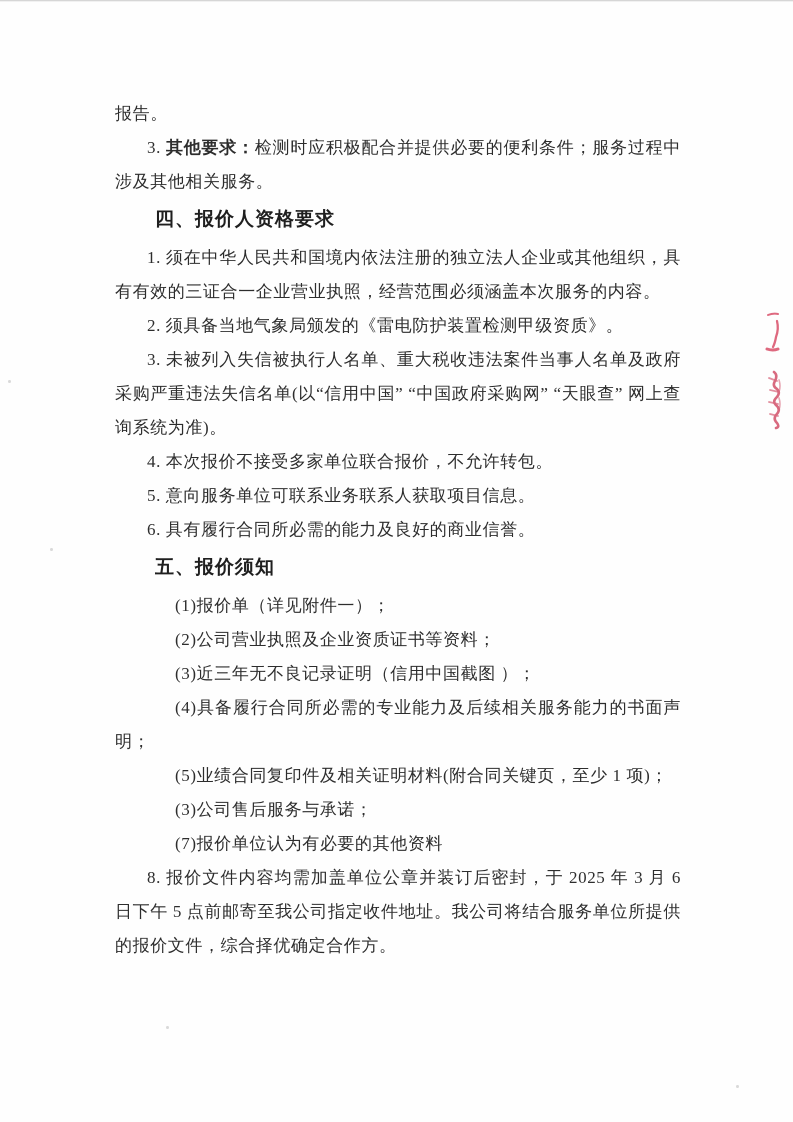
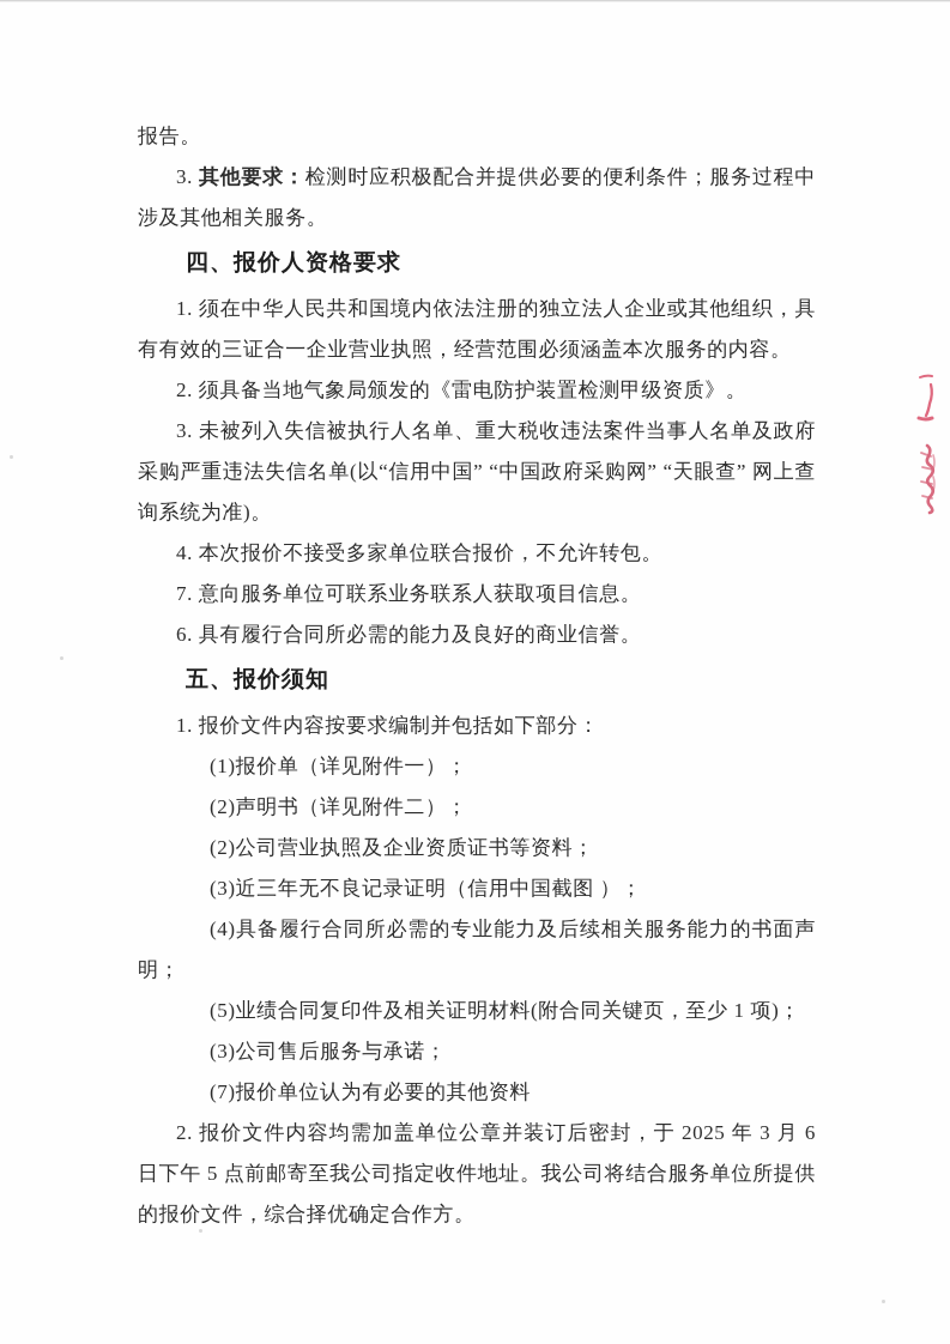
  报告。
  3. 其他要求：检测时应积极配合并提供必要的便利条件；服务过程中涉及其他相关服务。
  四、报价人资格要求
  1. 须在中华人民共和国境内依法注册的独立法人企业或其他组织，具有有效的三证合一企业营业执照，经营范围必须涵盖本次服务的内容。
  2. 须具备当地气象局颁发的《雷电防护装置检测甲级资质》。
  3. 未被列入失信被执行人名单、重大税收违法案件当事人名单及政府采购严重违法失信名单(以“信用中国” “中国政府采购网” “天眼查” 网上查询系统为准)。
  4. 本次报价不接受多家单位联合报价，不允许转包。
- 5. 意向服务单位可联系业务联系人获取项目信息。
+ 7. 意向服务单位可联系业务联系人获取项目信息。
  6. 具有履行合同所必需的能力及良好的商业信誉。
  五、报价须知
+ 1. 报价文件内容按要求编制并包括如下部分：
  (1)报价单（详见附件一）；
+ (2)声明书（详见附件二）；
  (2)公司营业执照及企业资质证书等资料；
  (3)近三年无不良记录证明（信用中国截图 ）；
  (4)具备履行合同所必需的专业能力及后续相关服务能力的书面声明；
  (5)业绩合同复印件及相关证明材料(附合同关键页，至少 1 项)；
  (3)公司售后服务与承诺；
  (7)报价单位认为有必要的其他资料
- 8. 报价文件内容均需加盖单位公章并装订后密封，于 2025 年 3 月 6 日下午 5 点前邮寄至我公司指定收件地址。我公司将结合服务单位所提供的报价文件，综合择优确定合作方。
+ 2. 报价文件内容均需加盖单位公章并装订后密封，于 2025 年 3 月 6 日下午 5 点前邮寄至我公司指定收件地址。我公司将结合服务单位所提供的报价文件，综合择优确定合作方。
